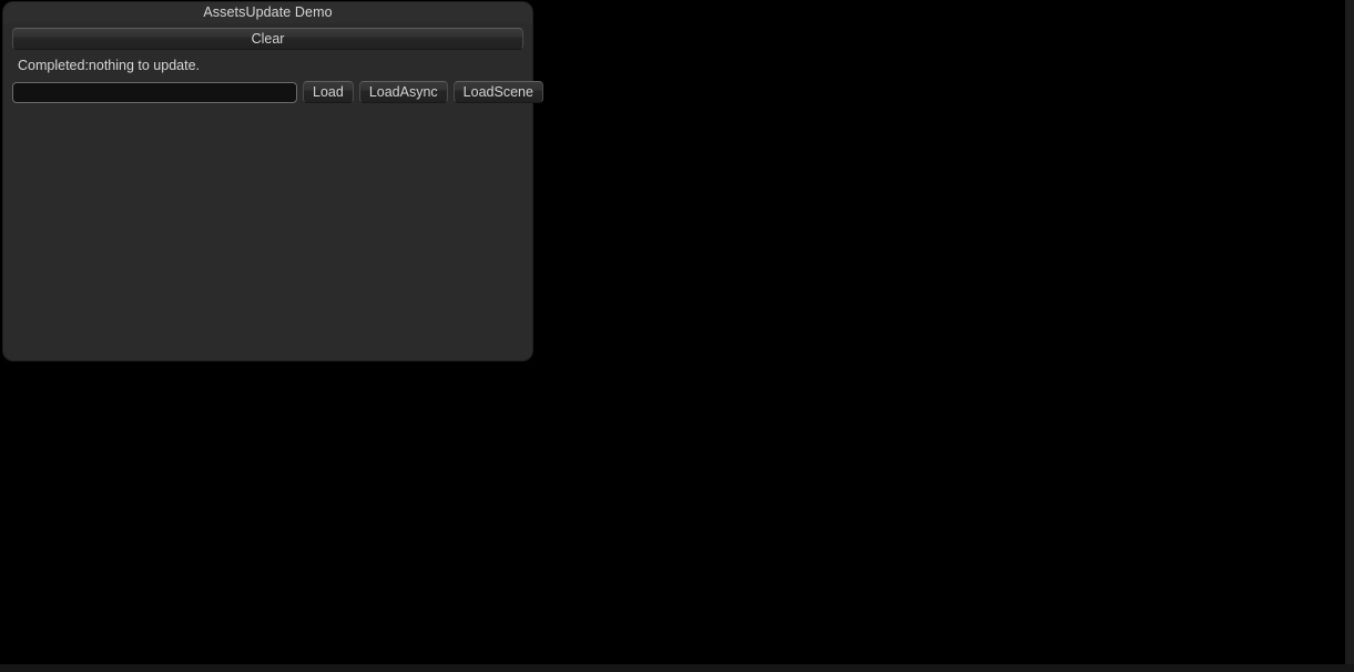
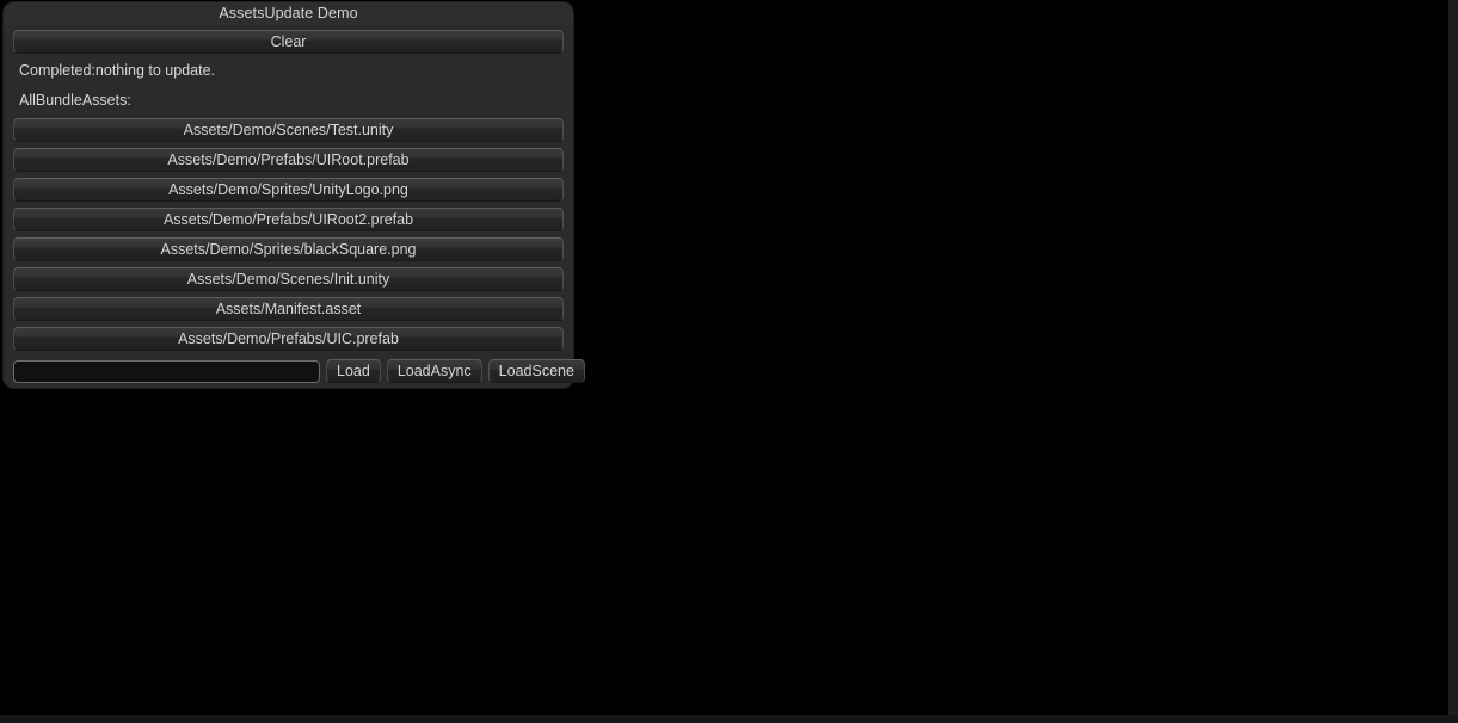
  AssetsUpdate Demo
  Clear
  Completed:nothing to update.
+ AllBundleAssets:
+ Assets/Demo/Scenes/Test.unity
+ Assets/Demo/Prefabs/UIRoot.prefab
+ Assets/Demo/Sprites/UnityLogo.png
+ Assets/Demo/Prefabs/UIRoot2.prefab
+ Assets/Demo/Sprites/blackSquare.png
+ Assets/Demo/Scenes/Init.unity
+ Assets/Manifest.asset
+ Assets/Demo/Prefabs/UIC.prefab
  Load
  LoadAsync
  LoadScene
